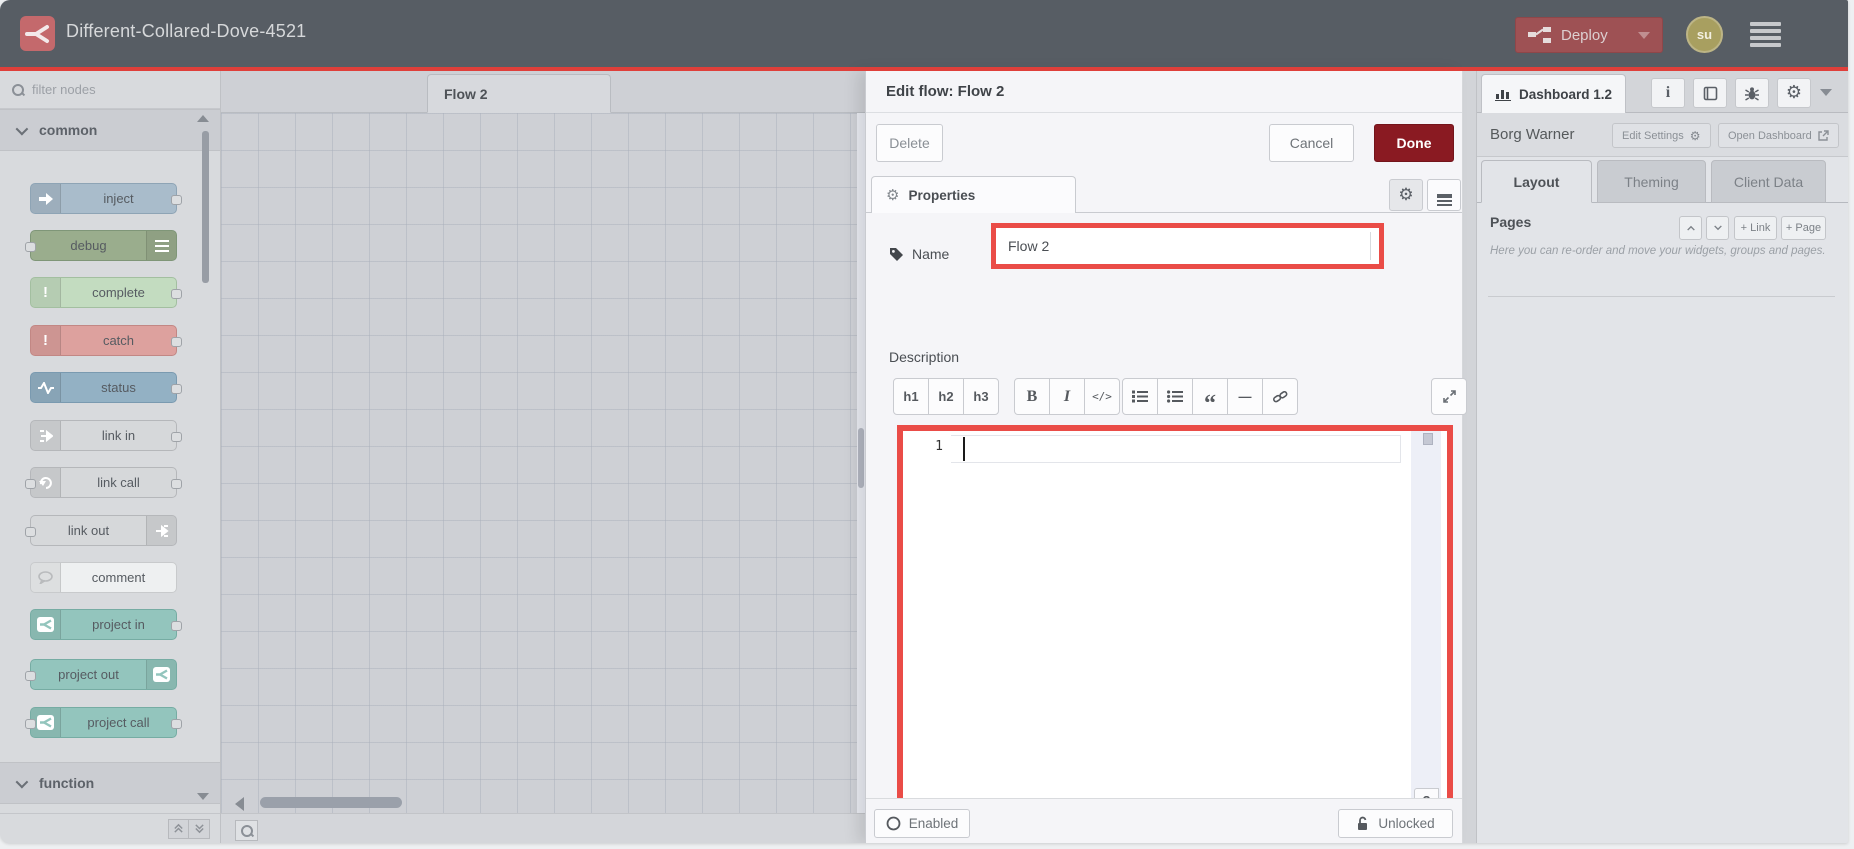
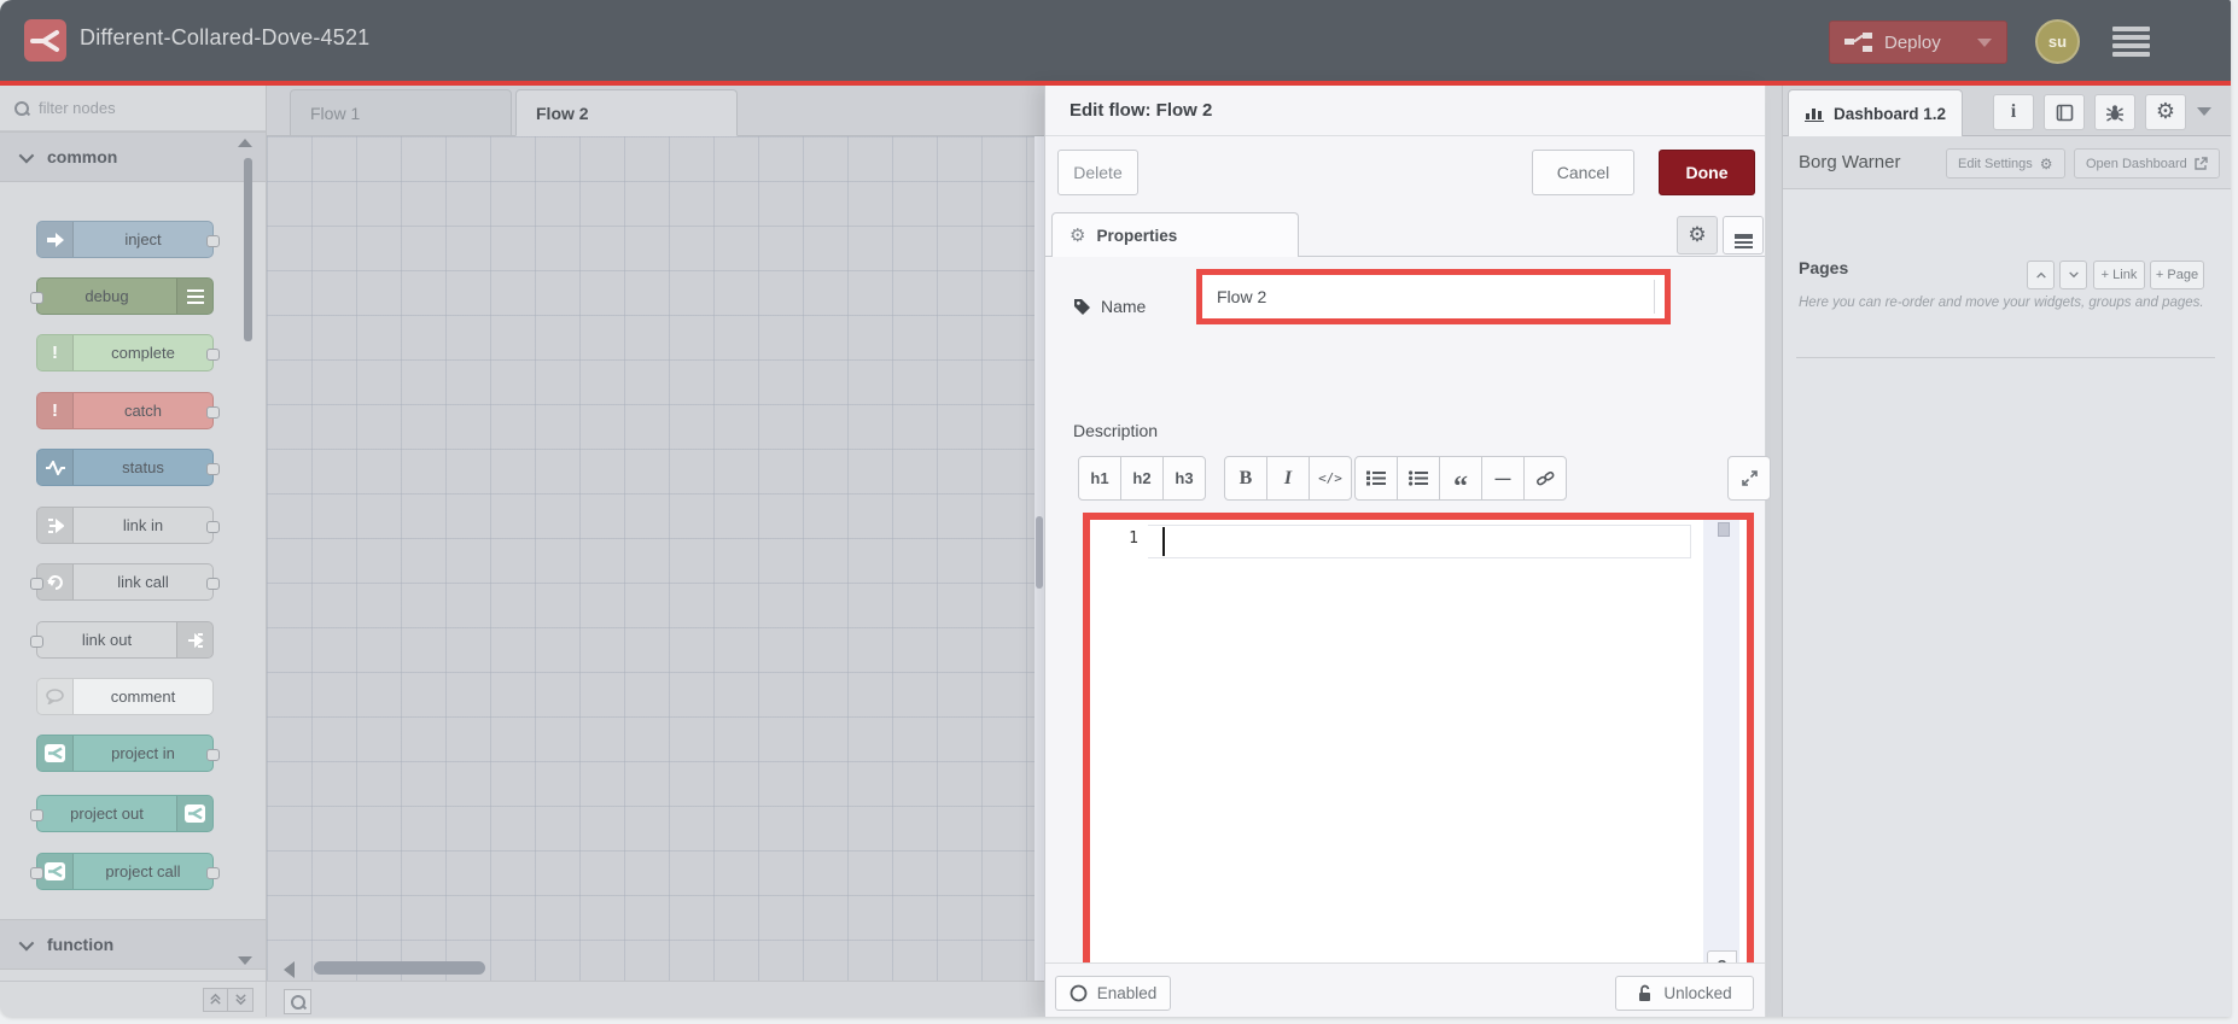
  Different-Collared-Dove-4521
  Deploy
  su
  filter nodes
  common
  inject
  debug
  !
  complete
  !
  catch
  status
  link in
  link call
  link out
  comment
  project in
  project out
  project call
  function
+ Flow 1
  Flow 2
  Edit flow: Flow 2
  Delete
  Cancel
  Done
  ⚙
  Properties
  ⚙
  Name
  Flow 2
  Description
  h1
  h2
  h3
  B
  I
  </>
  “
  —
  1
  Enabled
  Unlocked
  Dashboard 1.2
  i
  ⚙
  Borg Warner
  Edit Settings
  ⚙
  Open Dashboard
- Layout
- Theming
- Client Data
  Pages
  + Link
  + Page
  Here you can re-order and move your widgets, groups and pages.
